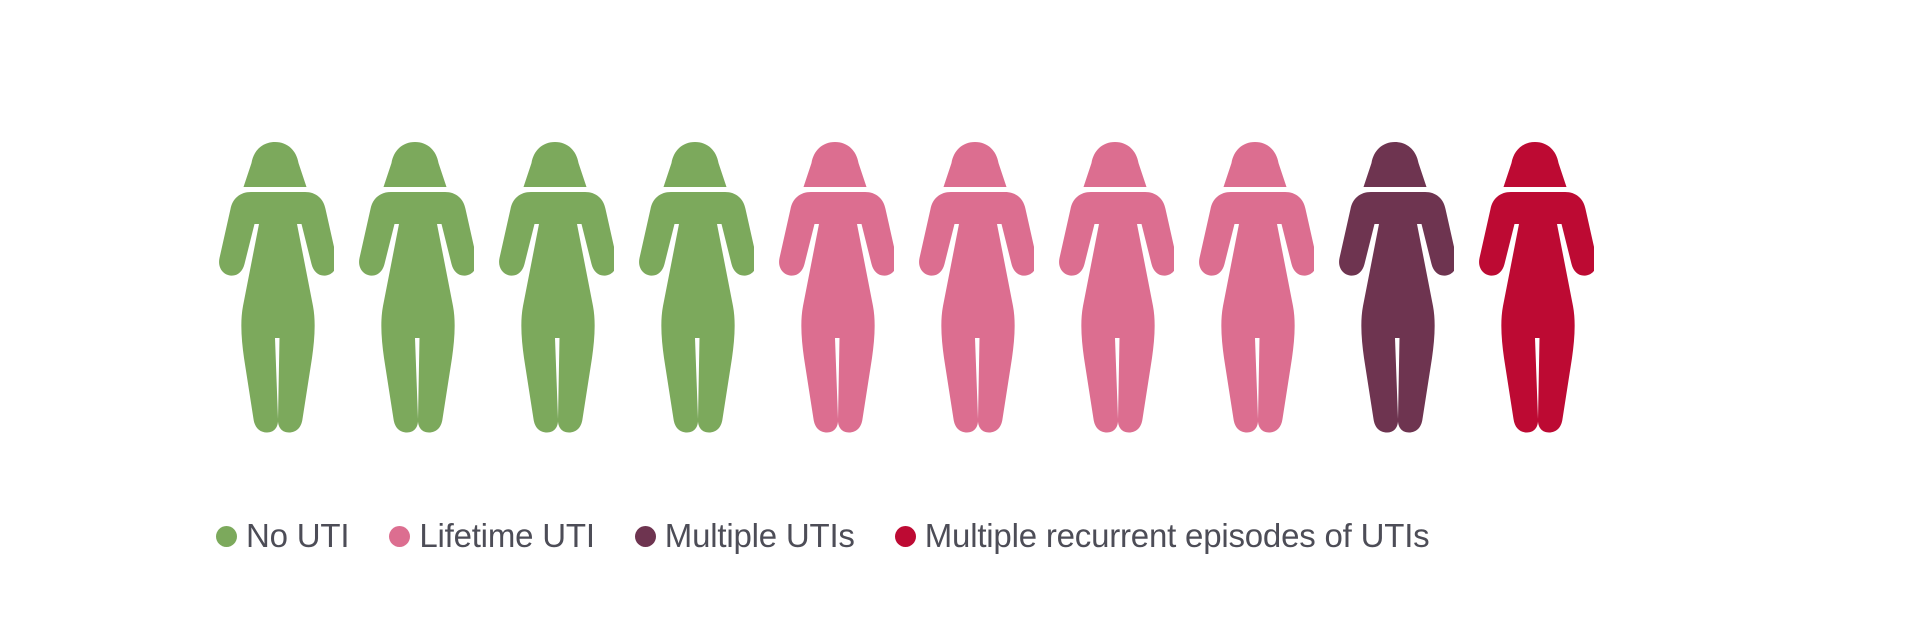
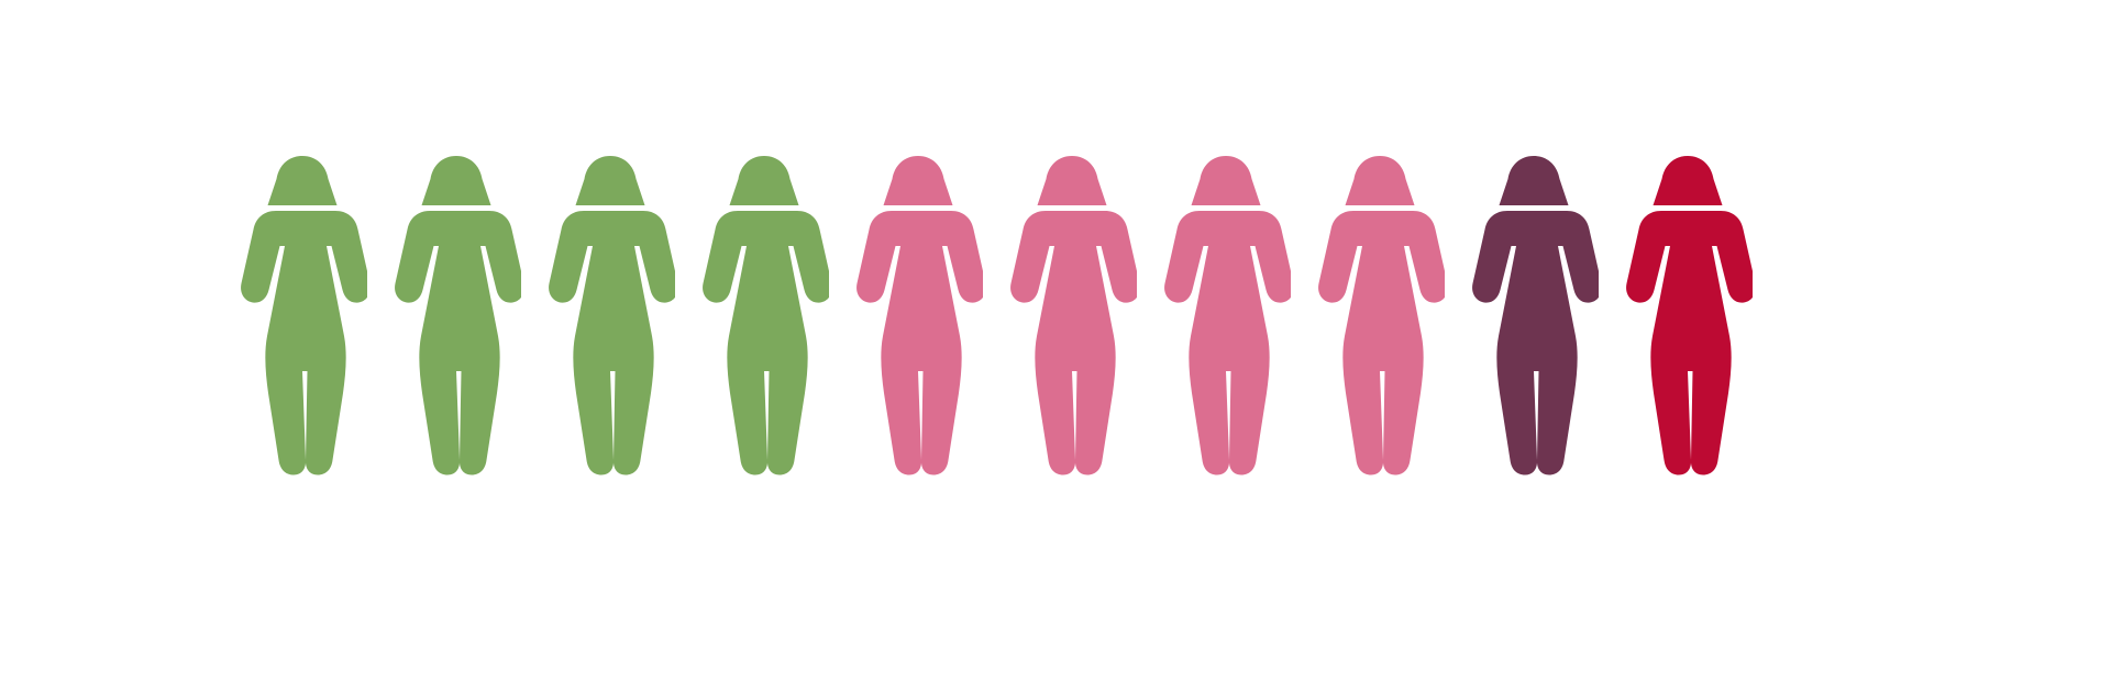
- No UTI
- Lifetime UTI
- Multiple UTIs
- Multiple recurrent episodes of UTIs
